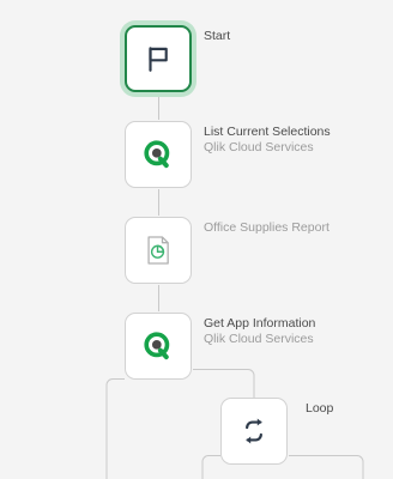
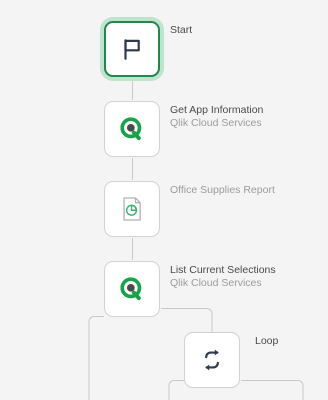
  Start
- List Current Selections
+ Get App Information
  Qlik Cloud Services
  Office Supplies Report
- Get App Information
+ List Current Selections
  Qlik Cloud Services
  Loop
